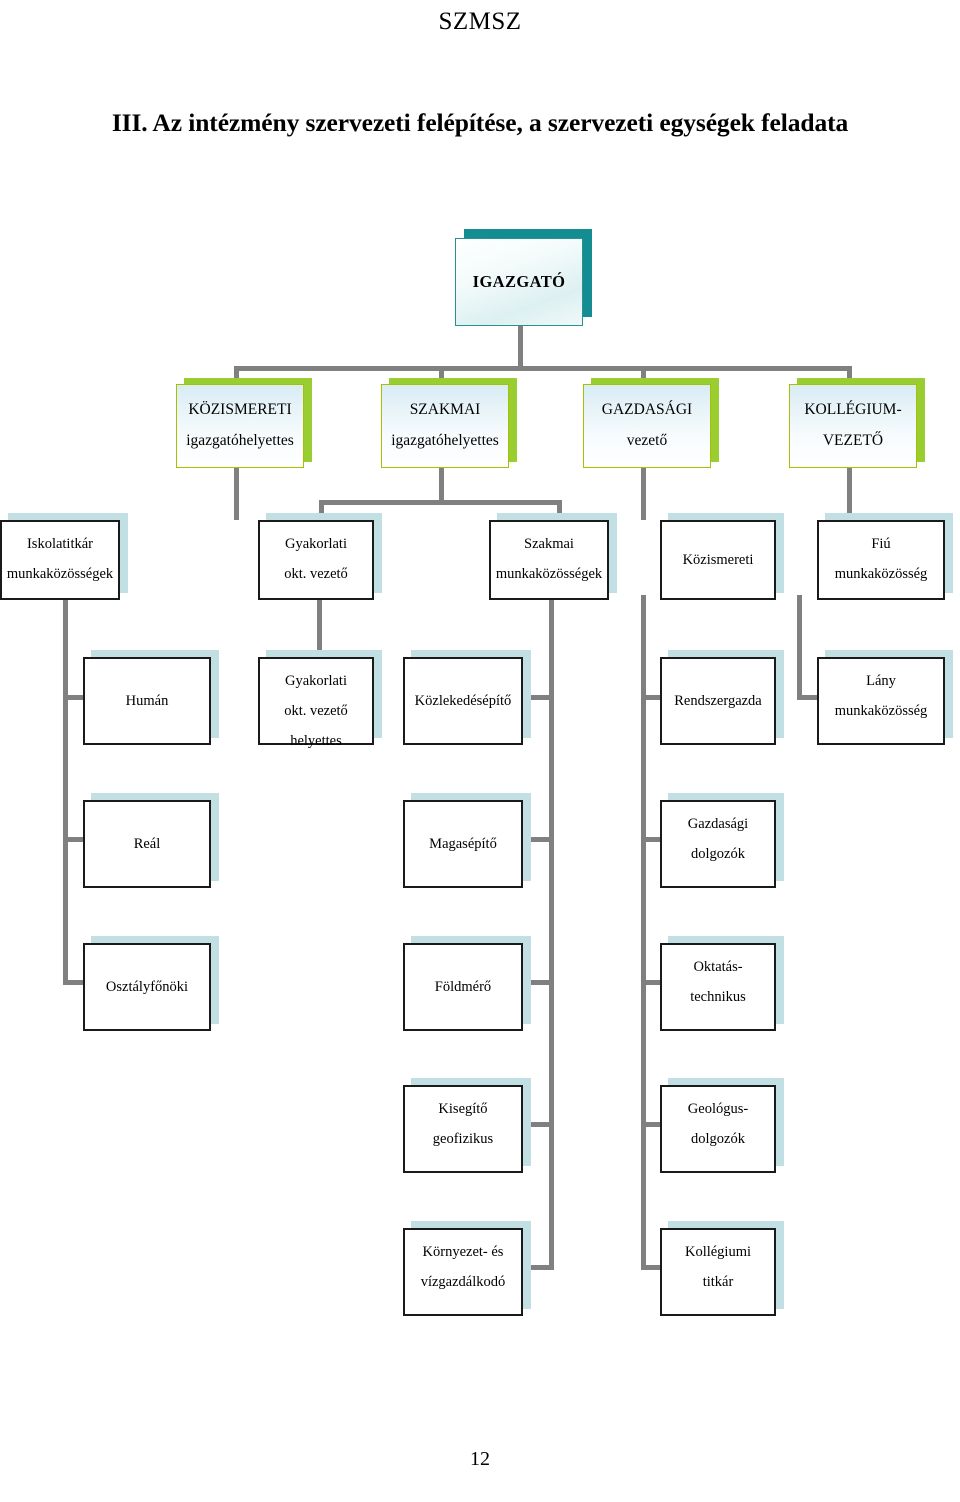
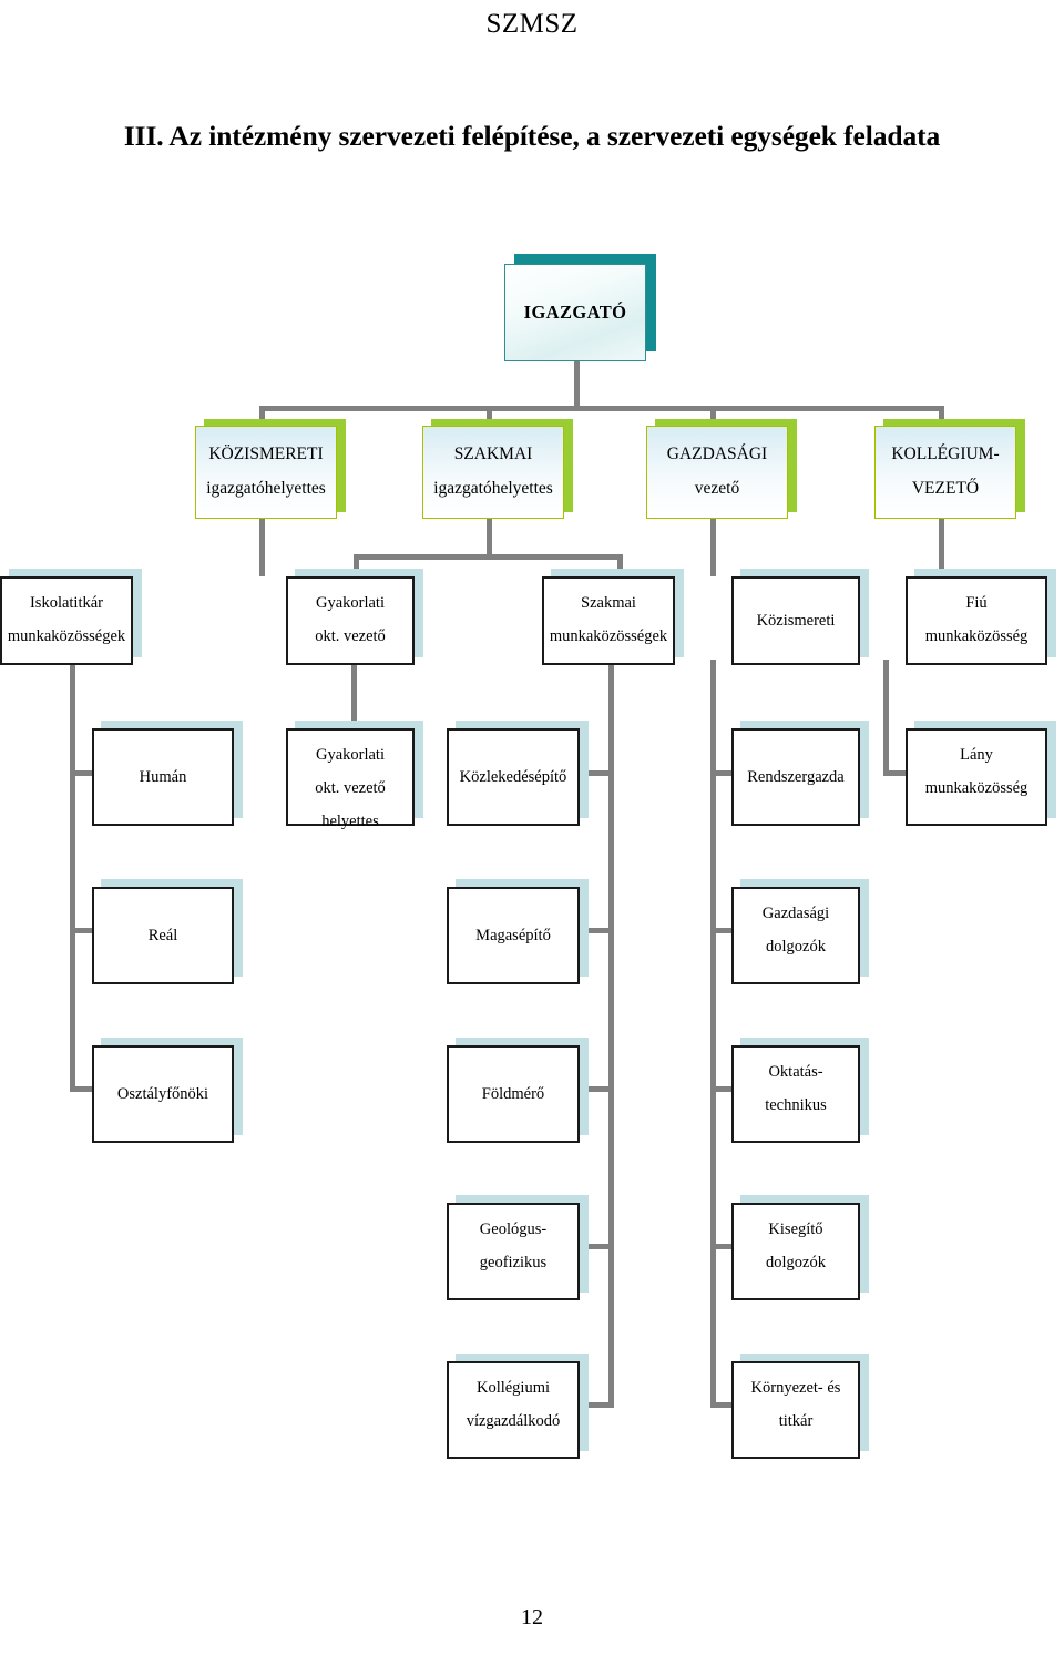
  SZMSZ
  III. Az intézmény szervezeti felépítése, a szervezeti egységek feladata
  IGAZGATÓ
  KÖZISMERETI
  igazgatóhelyettes
  SZAKMAI
  igazgatóhelyettes
  GAZDASÁGI
  vezető
  KOLLÉGIUM-
  VEZETŐ
  Iskolatitkár
  munkaközösségek
  Gyakorlati
  okt. vezető
  Szakmai
  munkaközösségek
  Közismereti
  Fiú
  munkaközösség
  Humán
  Gyakorlati
  okt. vezető
  helyettes
  Közlekedésépítő
  Rendszergazda
  Lány
  munkaközösség
  Reál
  Magasépítő
  Gazdasági
  dolgozók
  Osztályfőnöki
  Földmérő
  Oktatás-
  technikus
- Kisegítő
+ Geológus-
  geofizikus
- Geológus-
+ Kisegítő
  dolgozók
- Környezet- és
+ Kollégiumi
  vízgazdálkodó
- Kollégiumi
+ Környezet- és
  titkár
  12
